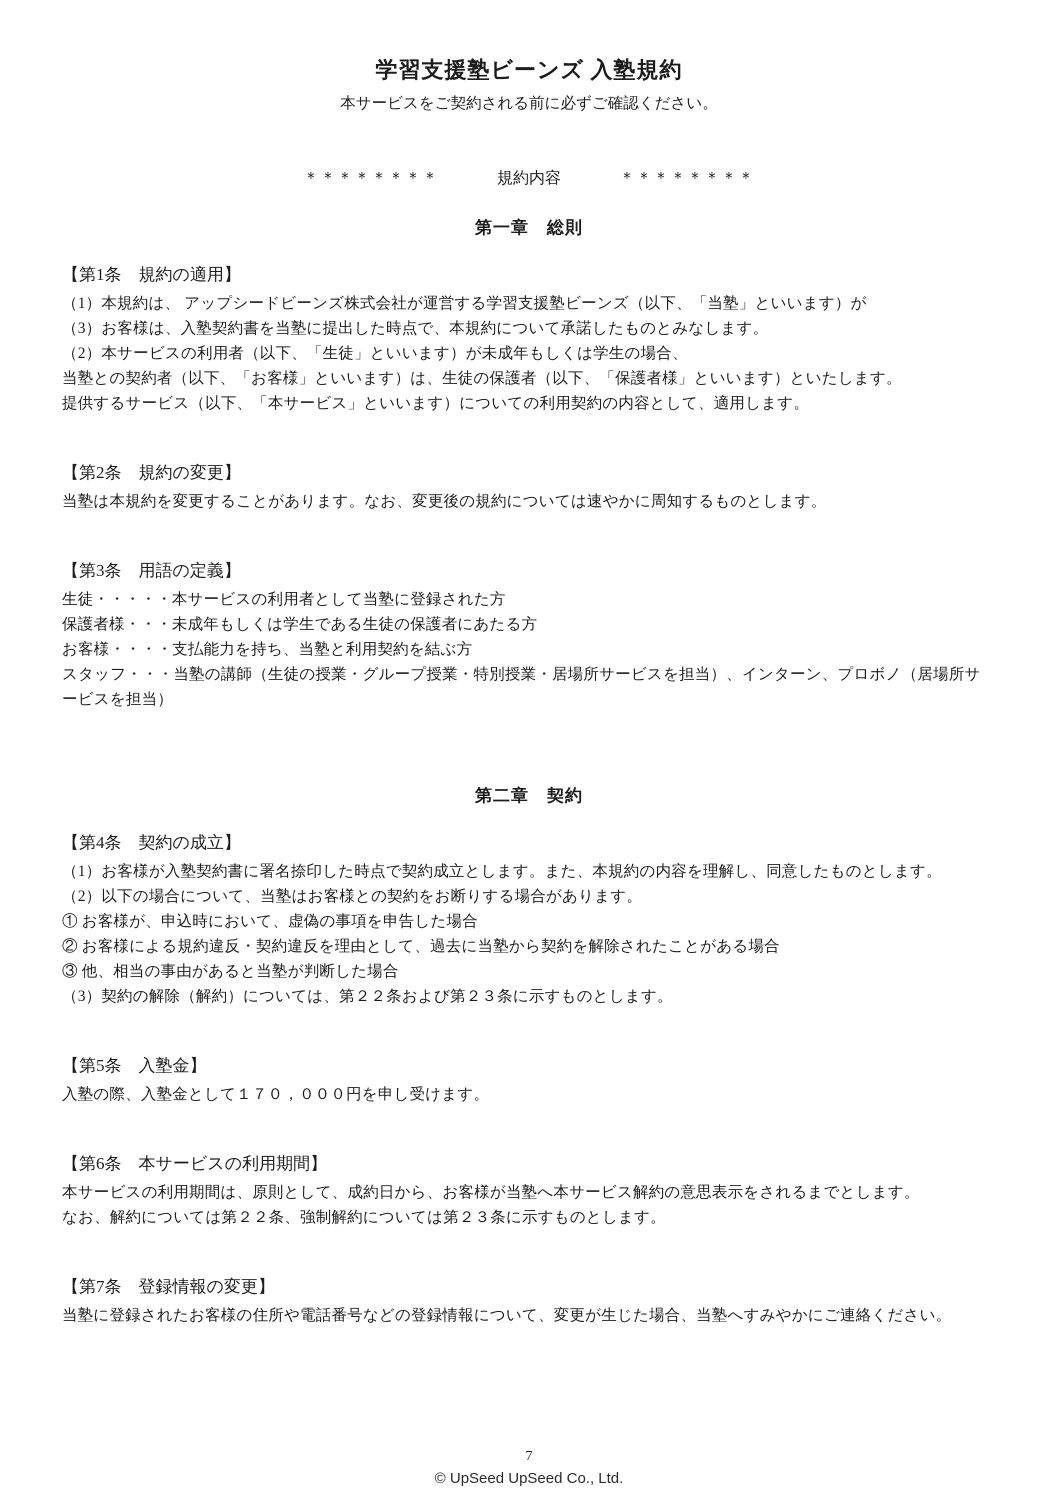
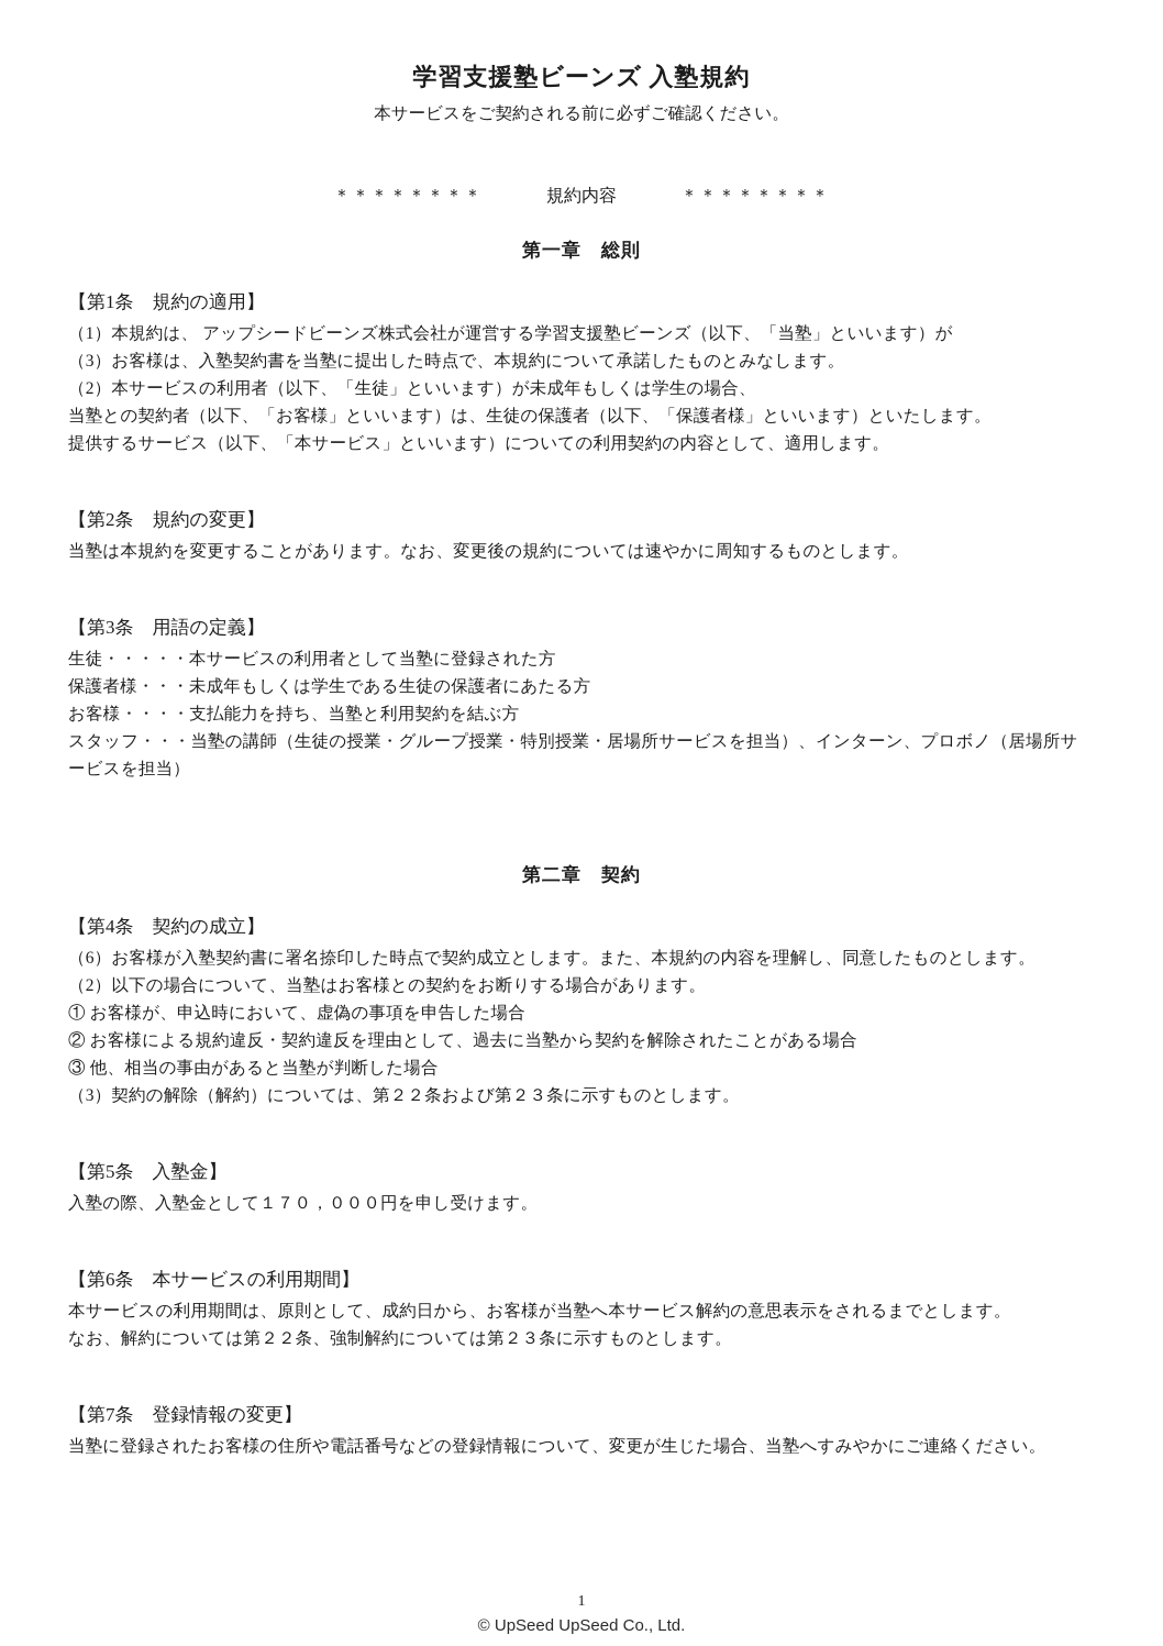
  学習支援塾ビーンズ 入塾規約
  本サービスをご契約される前に必ずご確認ください。
  ＊＊＊＊＊＊＊＊
  規約内容
  ＊＊＊＊＊＊＊＊
  第一章 総則
  【第1条 規約の適用】
  （1）本規約は、 アップシードビーンズ株式会社が運営する学習支援塾ビーンズ（以下、「当塾」といいます）が
  （3）お客様は、入塾契約書を当塾に提出した時点で、本規約について承諾したものとみなします。
  （2）本サービスの利用者（以下、「生徒」といいます）が未成年もしくは学生の場合、
  当塾との契約者（以下、「お客様」といいます）は、生徒の保護者（以下、「保護者様」といいます）といたします。
  提供するサービス（以下、「本サービス」といいます）についての利用契約の内容として、適用します。
  【第2条 規約の変更】
  当塾は本規約を変更することがあります。なお、変更後の規約については速やかに周知するものとします。
  【第3条 用語の定義】
  生徒・・・・・本サービスの利用者として当塾に登録された方
  保護者様・・・未成年もしくは学生である生徒の保護者にあたる方
  お客様・・・・支払能力を持ち、当塾と利用契約を結ぶ方
  スタッフ・・・当塾の講師（生徒の授業・グループ授業・特別授業・居場所サービスを担当）、インターン、プロボノ（居場所サ
  ービスを担当）
  第二章 契約
  【第4条 契約の成立】
- （1）お客様が入塾契約書に署名捺印した時点で契約成立とします。また、本規約の内容を理解し、同意したものとします。
+ （6）お客様が入塾契約書に署名捺印した時点で契約成立とします。また、本規約の内容を理解し、同意したものとします。
  （2）以下の場合について、当塾はお客様との契約をお断りする場合があります。
  ① お客様が、申込時において、虚偽の事項を申告した場合
  ② お客様による規約違反・契約違反を理由として、過去に当塾から契約を解除されたことがある場合
  ③ 他、相当の事由があると当塾が判断した場合
  （3）契約の解除（解約）については、第２２条および第２３条に示すものとします。
  【第5条 入塾金】
  入塾の際、入塾金として１７０，０００円を申し受けます。
  【第6条 本サービスの利用期間】
  本サービスの利用期間は、原則として、成約日から、お客様が当塾へ本サービス解約の意思表示をされるまでとします。
  なお、解約については第２２条、強制解約については第２３条に示すものとします。
  【第7条 登録情報の変更】
  当塾に登録されたお客様の住所や電話番号などの登録情報について、変更が生じた場合、当塾へすみやかにご連絡ください。
- 7
+ 1
  © UpSeed UpSeed Co., Ltd.
